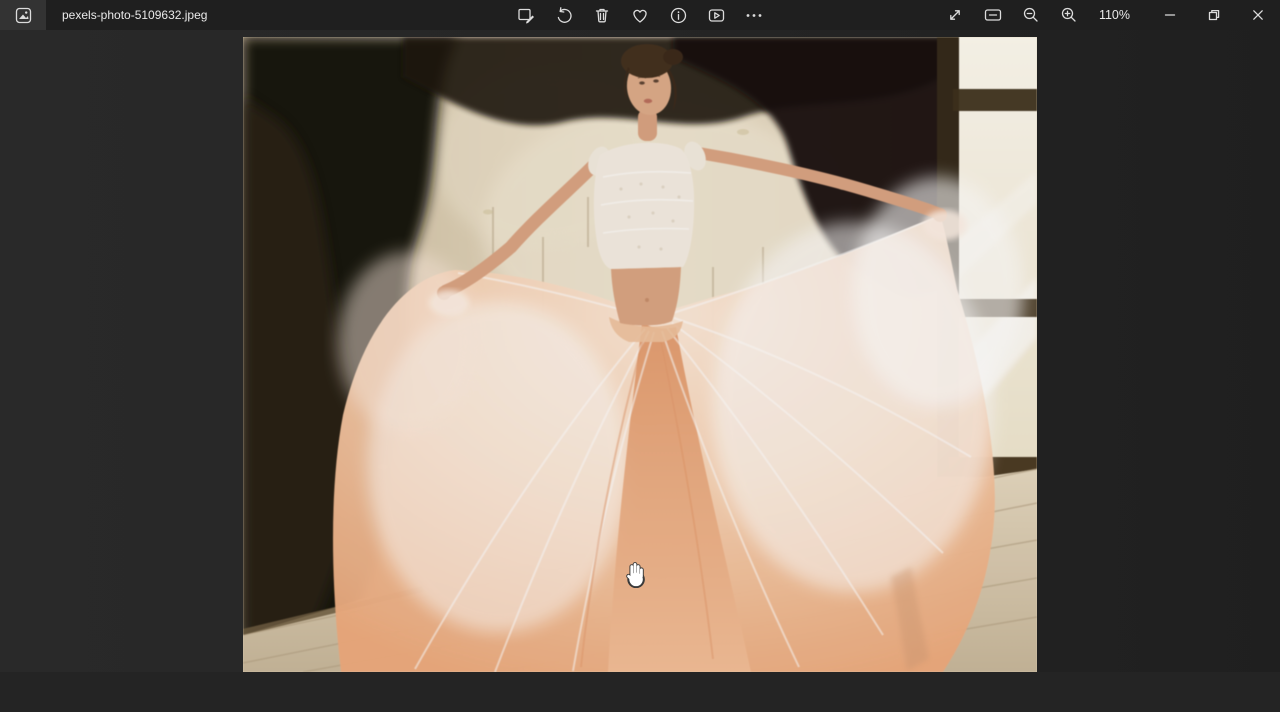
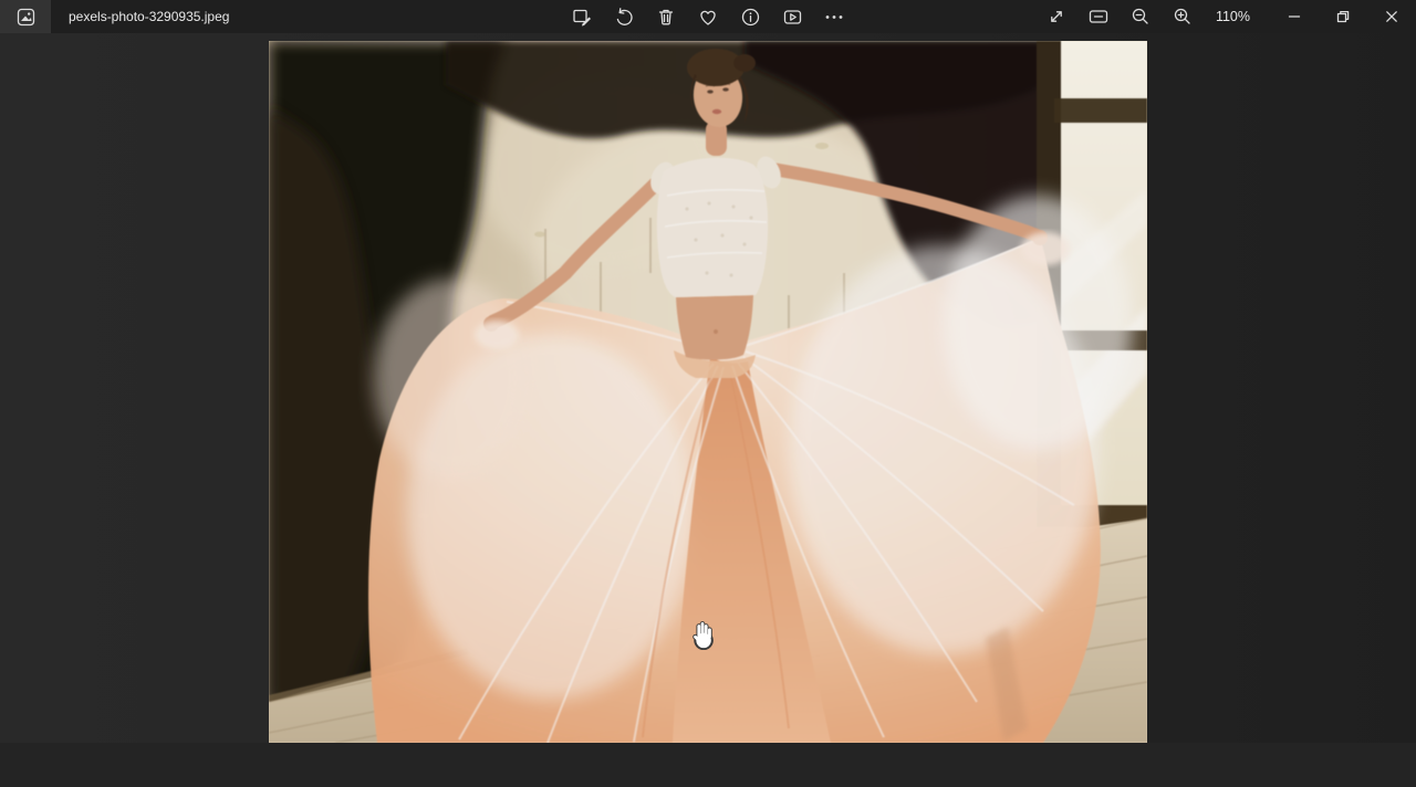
- pexels-photo-5109632.jpeg
+ pexels-photo-3290935.jpeg
  110%
